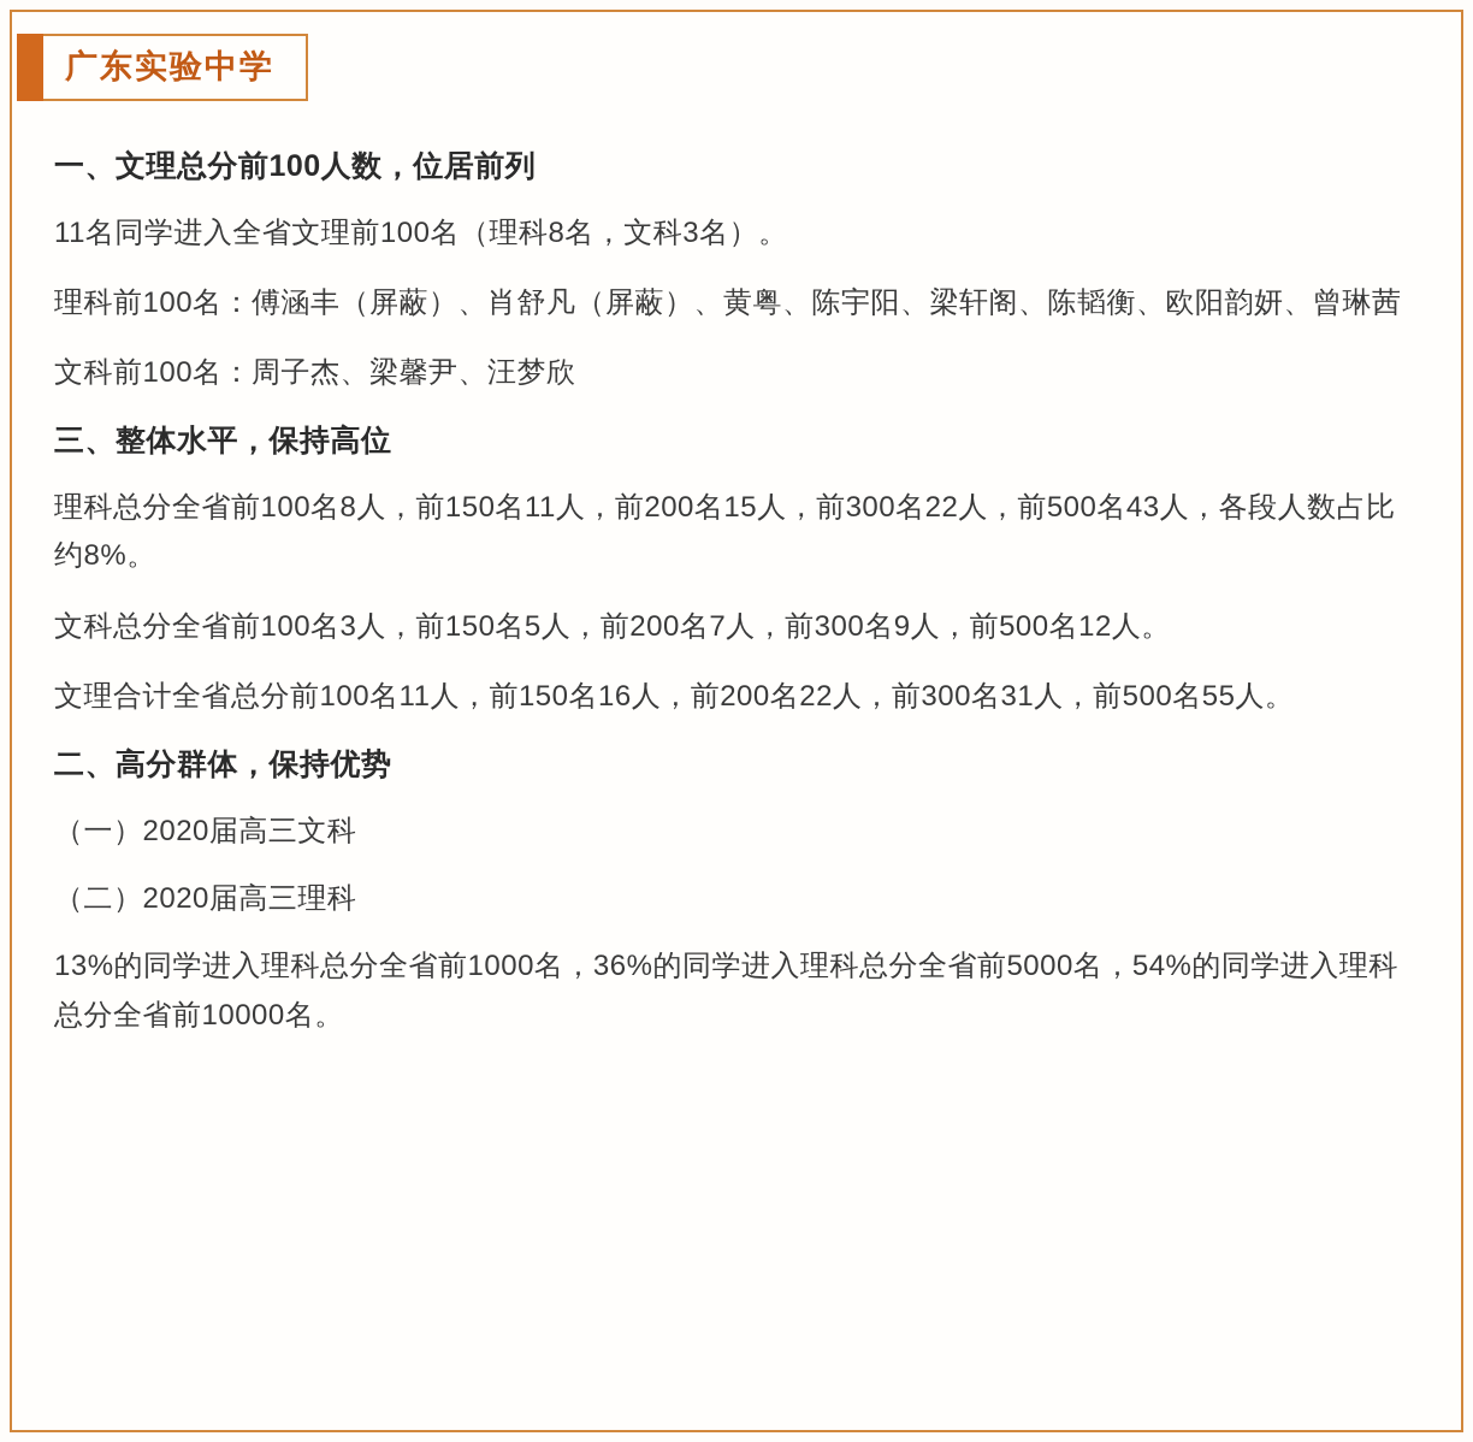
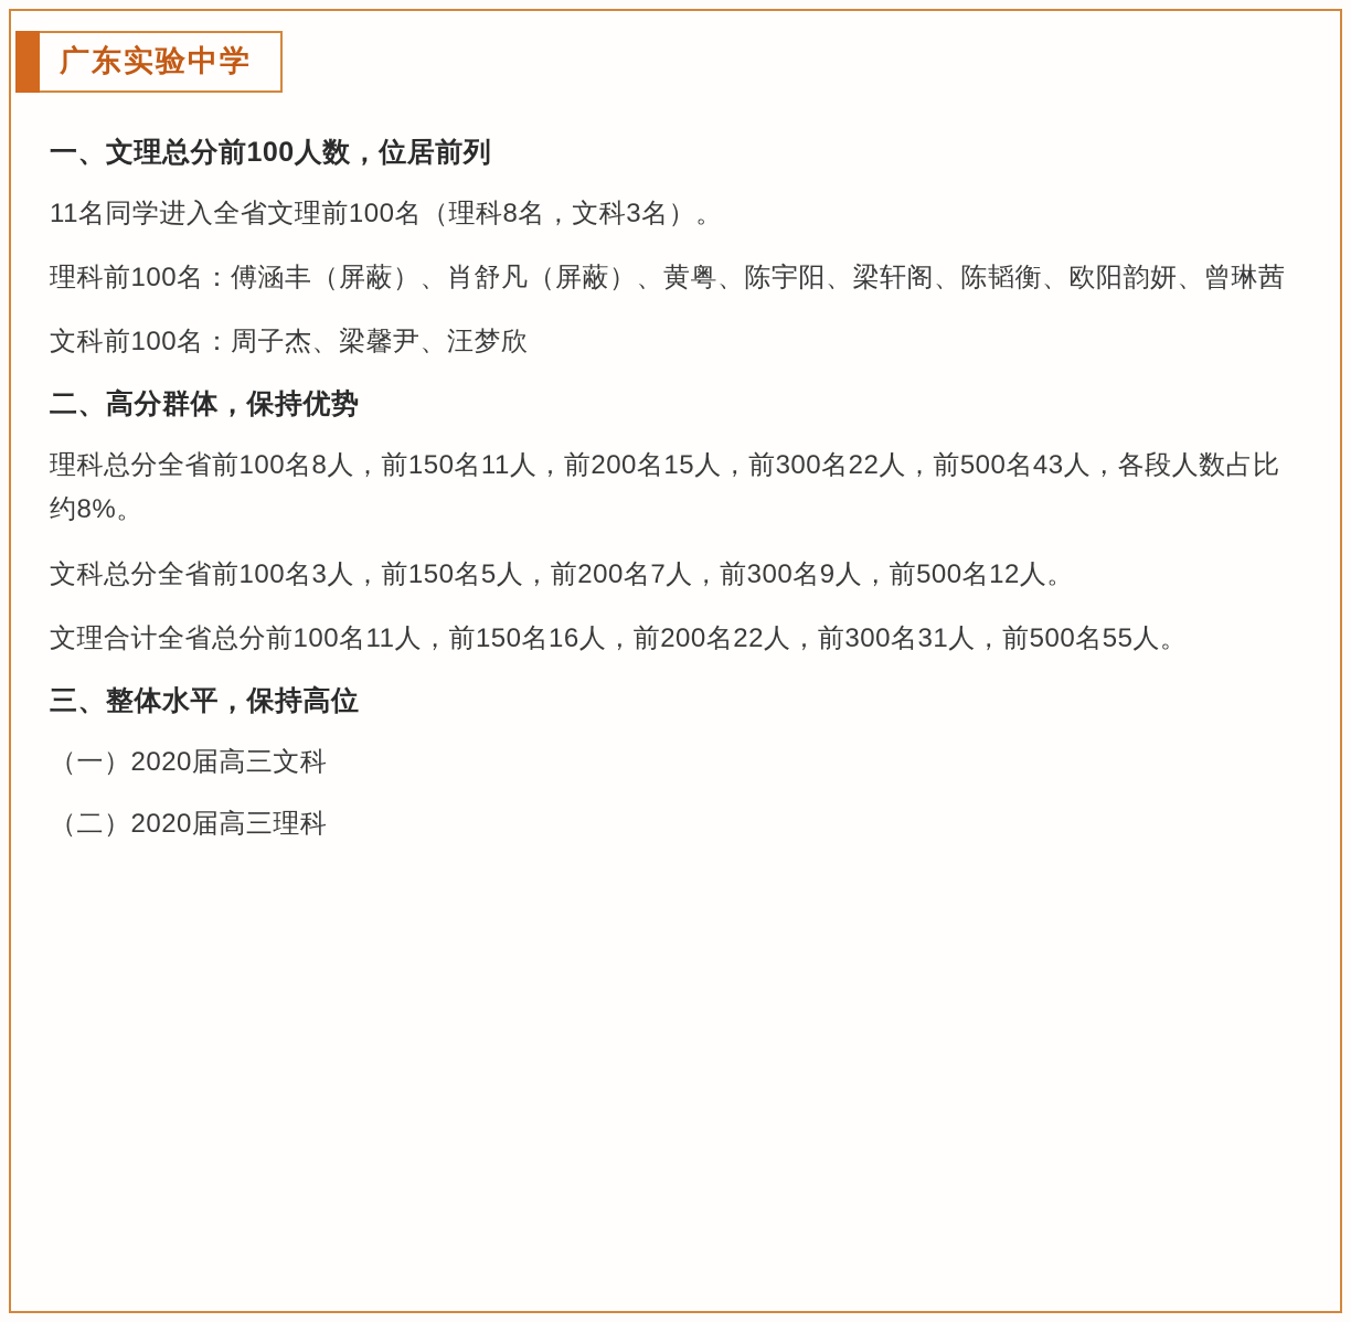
  广东实验中学
  一、文理总分前100人数，位居前列
  11名同学进入全省文理前100名（理科8名，文科3名）。
  理科前100名：傅涵丰（屏蔽）、肖舒凡（屏蔽）、黄粤、陈宇阳、梁轩阁、陈韬衡、欧阳韵妍、曾琳茜
  文科前100名：周子杰、梁馨尹、汪梦欣
- 三、整体水平，保持高位
+ 二、高分群体，保持优势
  理科总分全省前100名8人，前150名11人，前200名15人，前300名22人，前500名43人，各段人数占比约8%。
  文科总分全省前100名3人，前150名5人，前200名7人，前300名9人，前500名12人。
  文理合计全省总分前100名11人，前150名16人，前200名22人，前300名31人，前500名55人。
- 二、高分群体，保持优势
+ 三、整体水平，保持高位
  （一）2020届高三文科
  （二）2020届高三理科
- 13%的同学进入理科总分全省前1000名，36%的同学进入理科总分全省前5000名，54%的同学进入理科总分全省前10000名。
